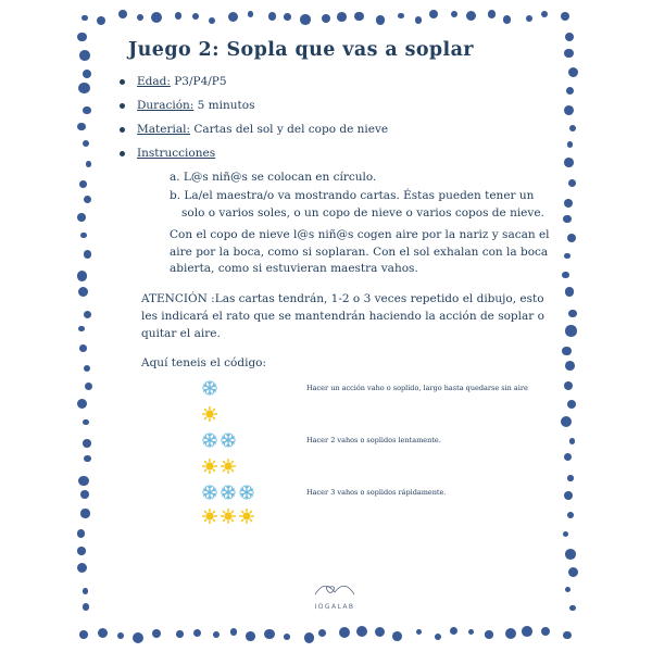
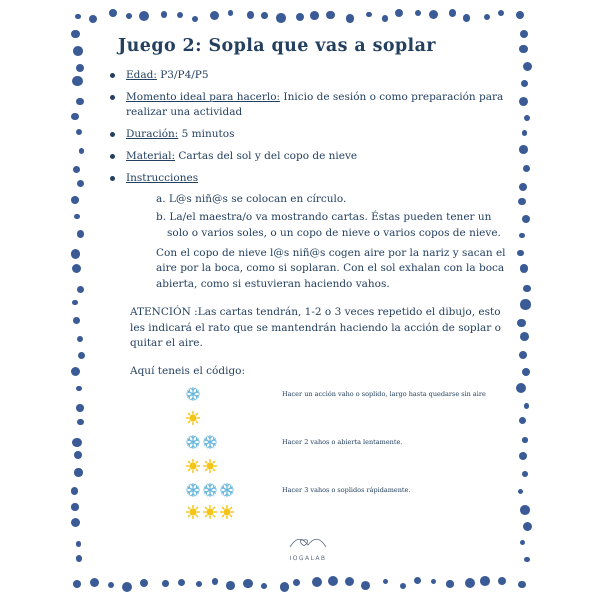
  Juego 2: Sopla que vas a soplar
  Edad: P3/P4/P5
+ Momento ideal para hacerlo: Inicio de sesión o como preparación para realizar una actividad
  Duración: 5 minutos
  Material: Cartas del sol y del copo de nieve
  Instrucciones
  a. L@s niñ@s se colocan en círculo.
  b. La/el maestra/o va mostrando cartas. Éstas pueden tener un solo o varios soles, o un copo de nieve o varios copos de nieve.
- Con el copo de nieve l@s niñ@s cogen aire por la nariz y sacan el aire por la boca, como si soplaran. Con el sol exhalan con la boca abierta, como si estuvieran maestra vahos.
+ Con el copo de nieve l@s niñ@s cogen aire por la nariz y sacan el aire por la boca, como si soplaran. Con el sol exhalan con la boca abierta, como si estuvieran haciendo vahos.
  ATENCIÓN :Las cartas tendrán, 1-2 o 3 veces repetido el dibujo, esto les indicará el rato que se mantendrán haciendo la acción de soplar o quitar el aire.
  Aquí teneis el código:
  Hacer un acción vaho o soplido, largo hasta quedarse sin aire
- Hacer 2 vahos o soplidos lentamente.
+ Hacer 2 vahos o abierta lentamente.
  Hacer 3 vahos o soplidos rápidamente.
